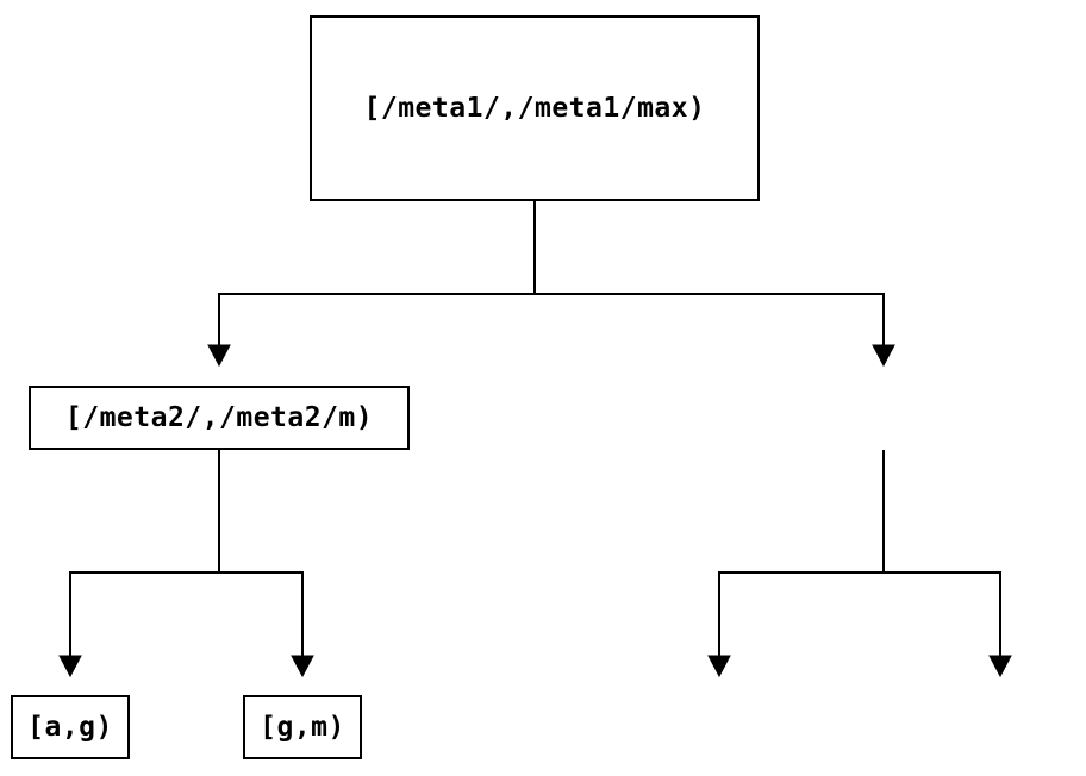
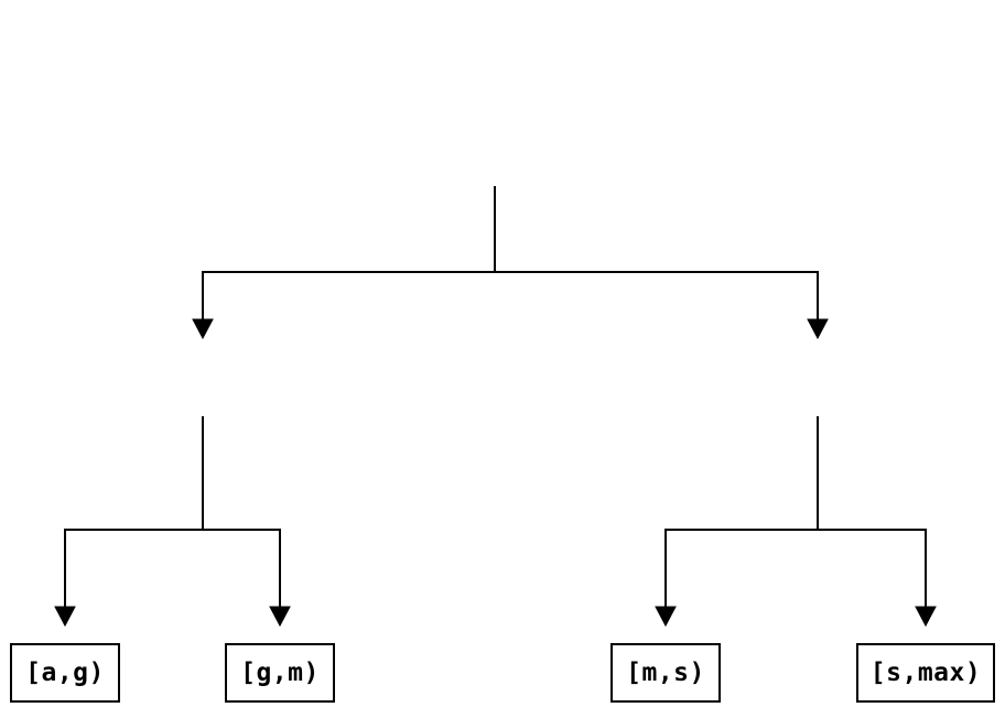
- [/meta1/,/meta1/max)
- [/meta2/,/meta2/m)
  [a,g)
  [g,m)
+ [m,s)
+ [s,max)
